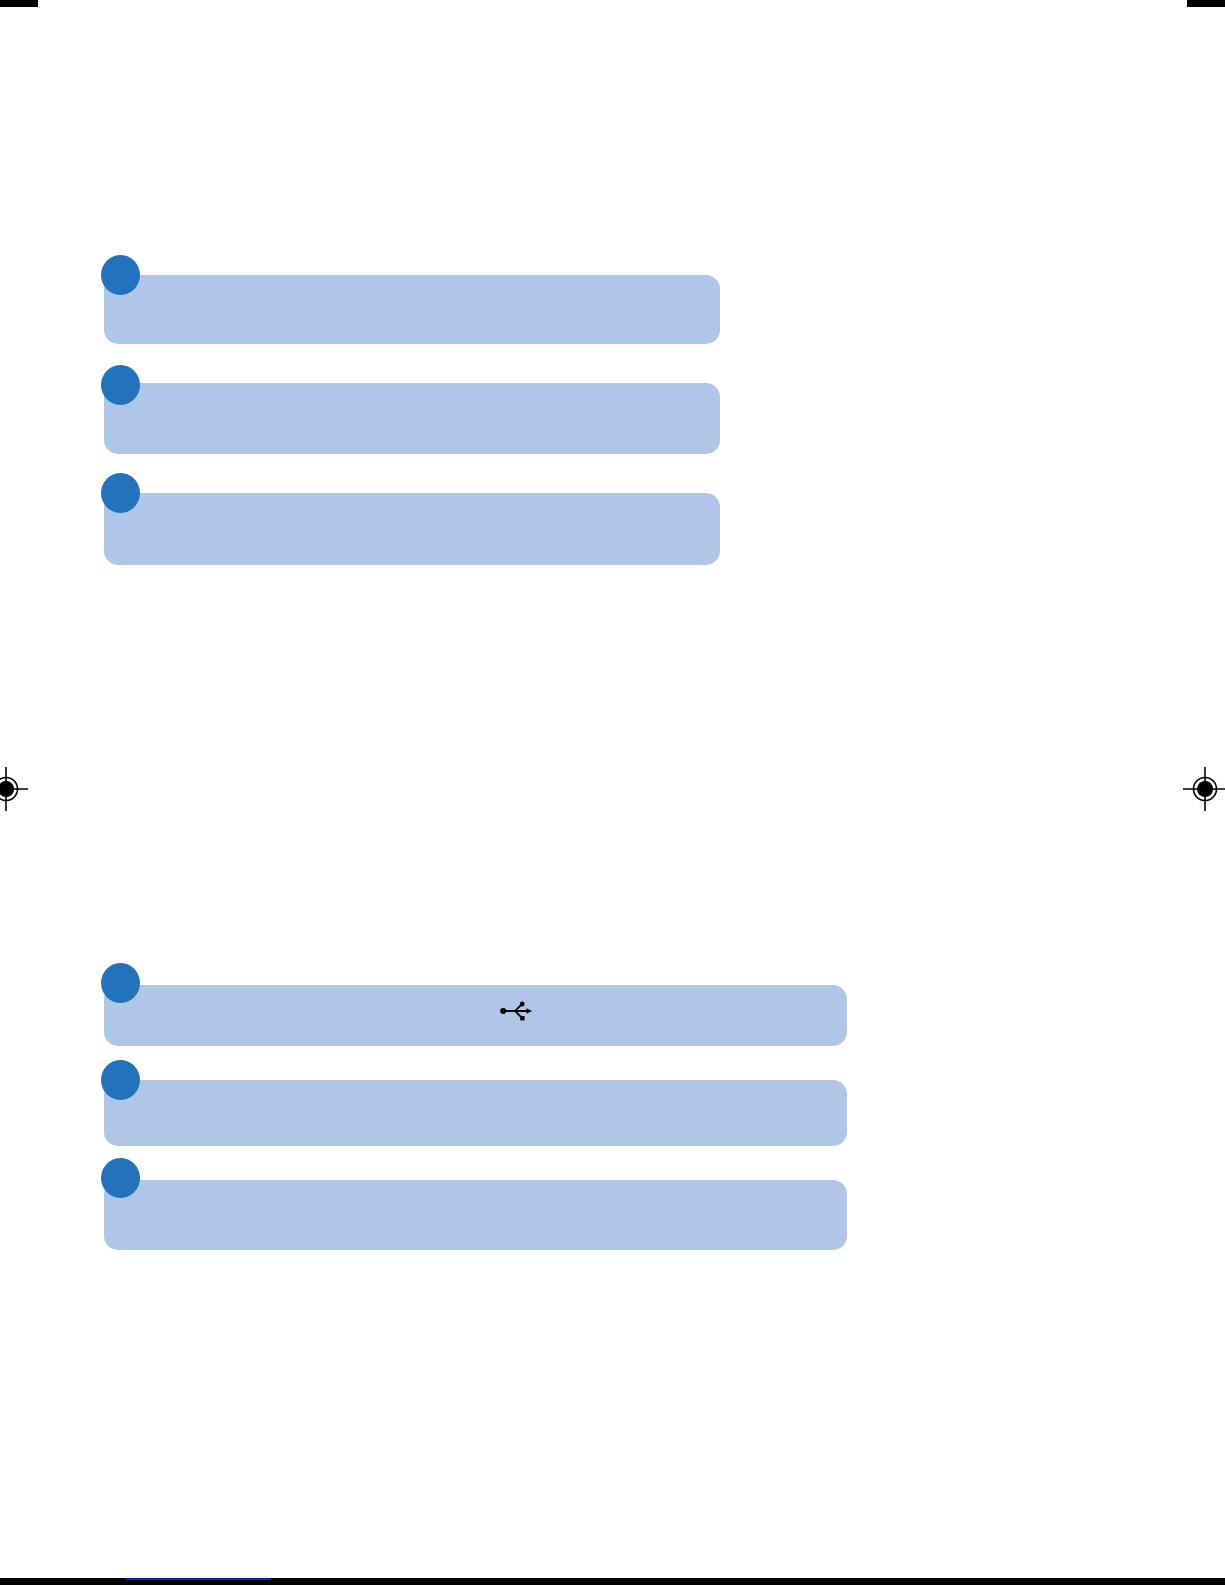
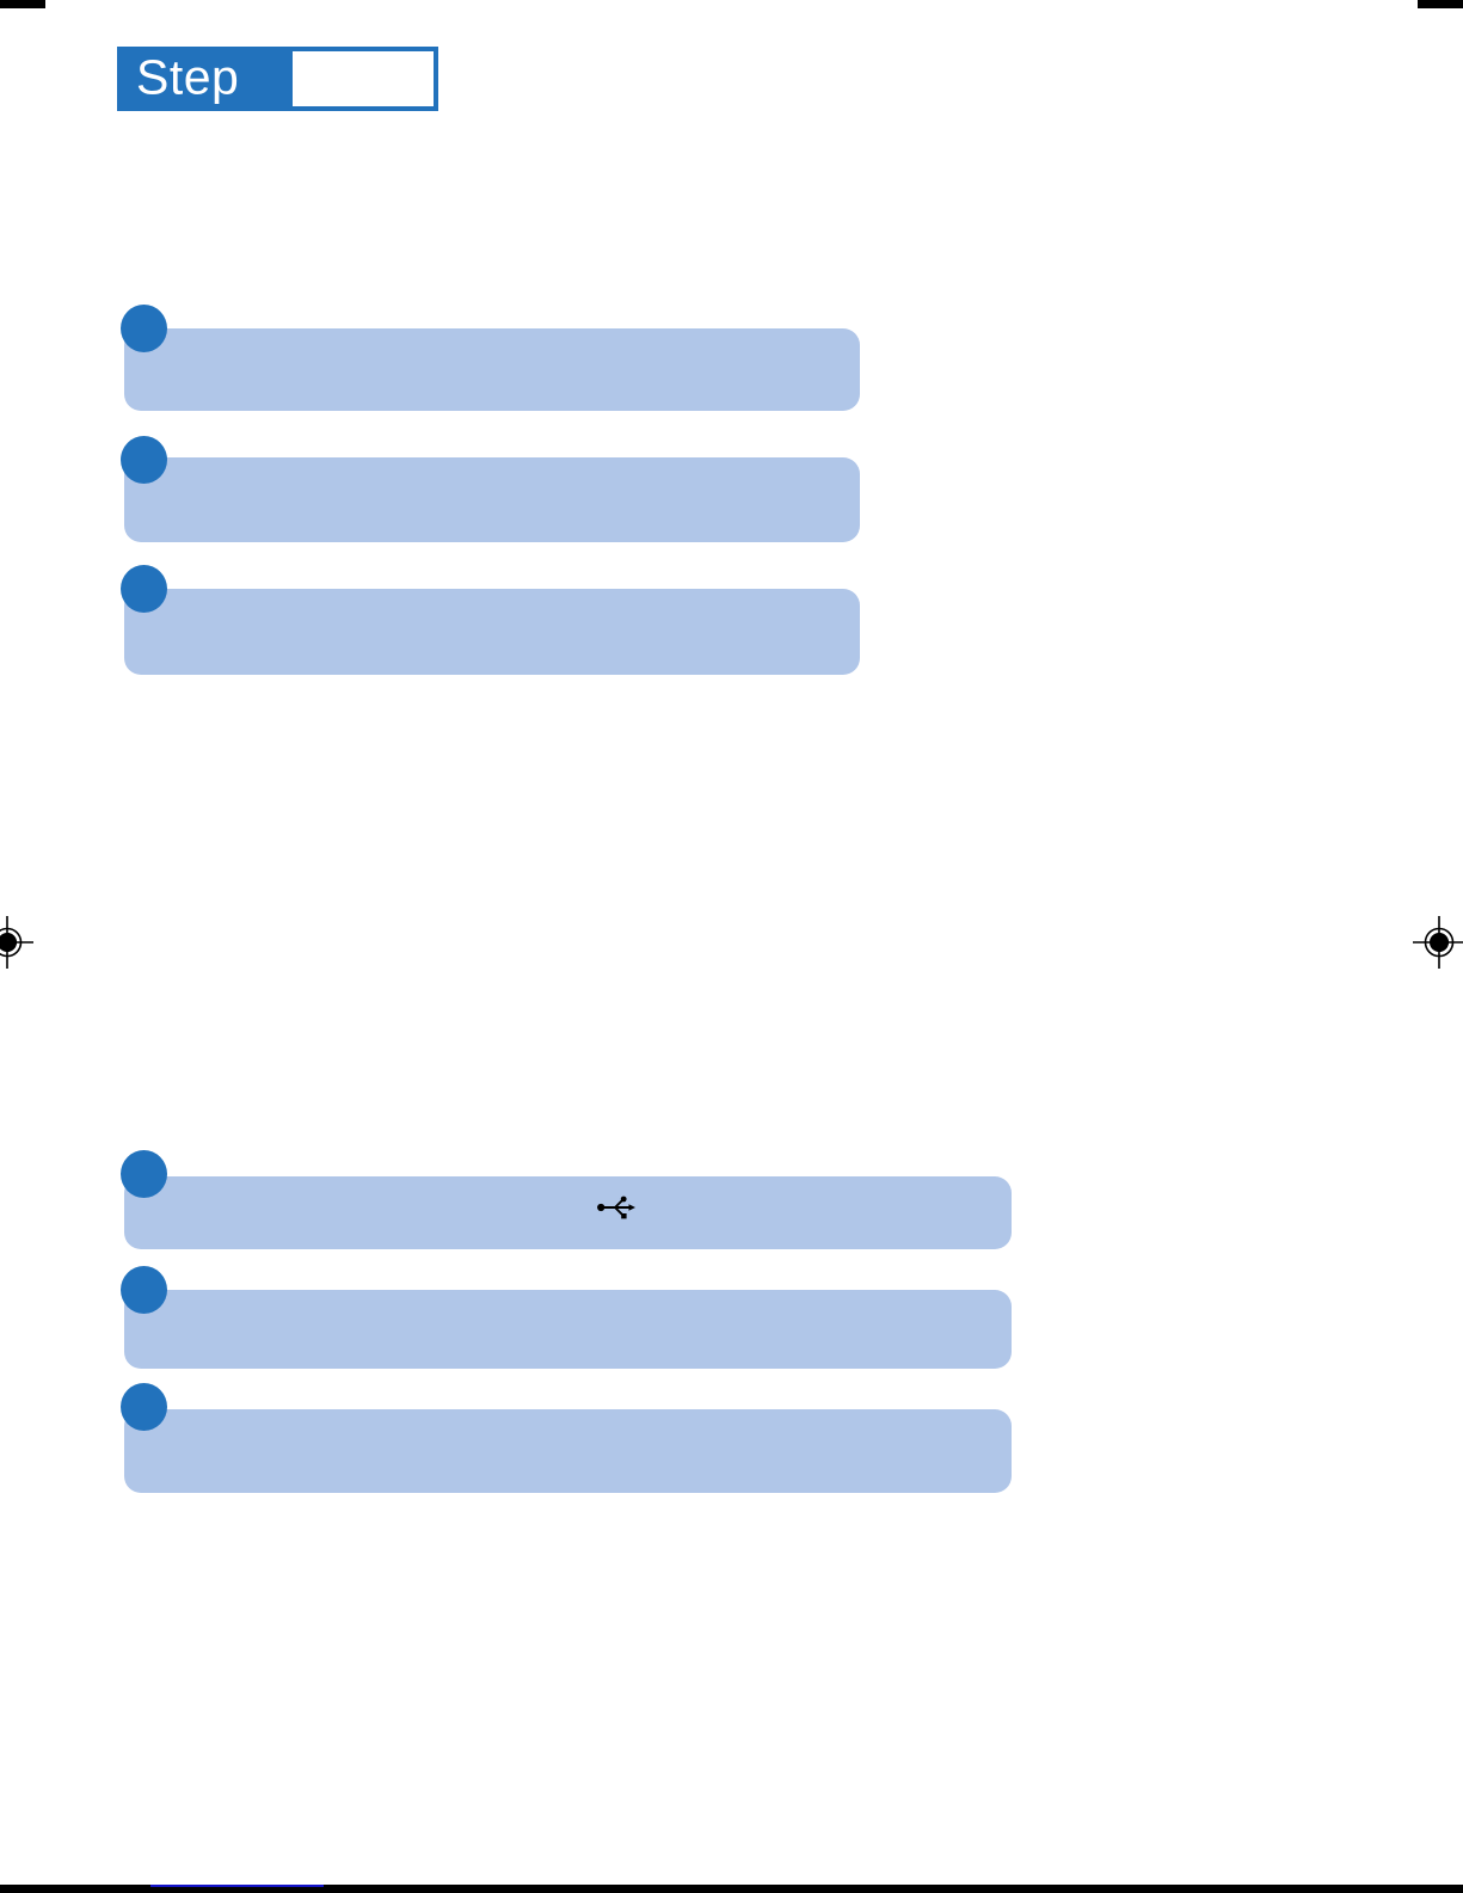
+ Step
